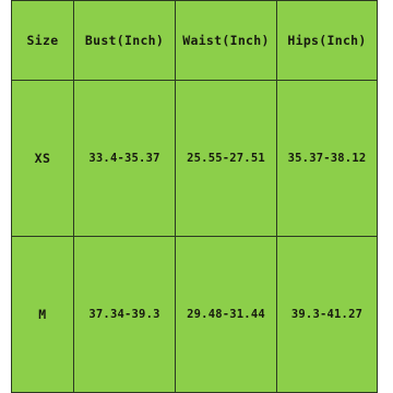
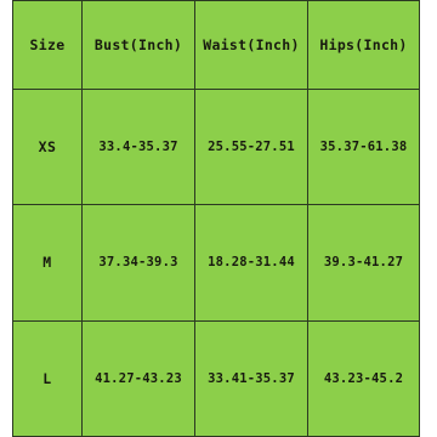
  Size	Bust(Inch)	Waist(Inch)	Hips(Inch)
- XS	33.4-35.37	25.55-27.51	35.37-38.12
+ XS	33.4-35.37	25.55-27.51	35.37-61.38
- M	37.34-39.3	29.48-31.44	39.3-41.27
+ M	37.34-39.3	18.28-31.44	39.3-41.27
+ L	41.27-43.23	33.41-35.37	43.23-45.2
